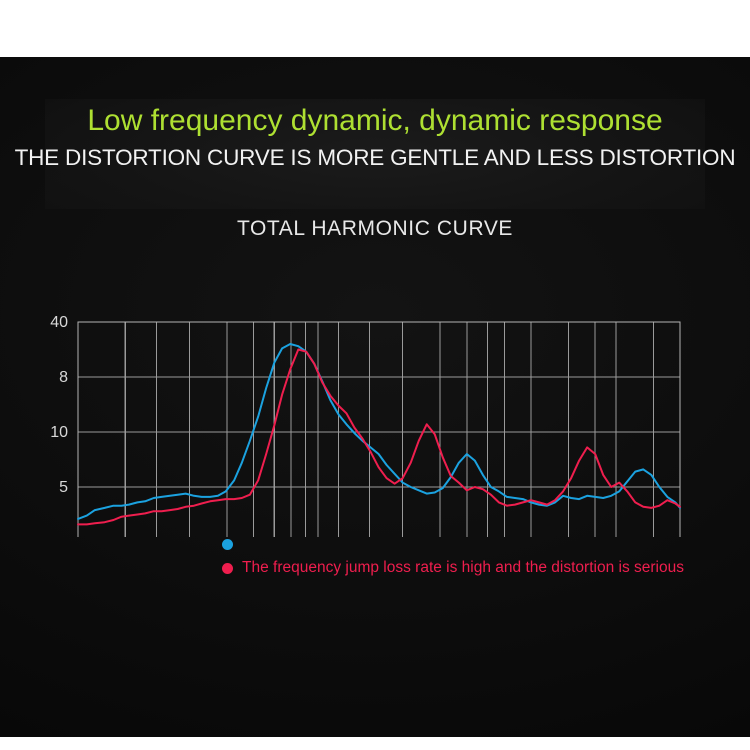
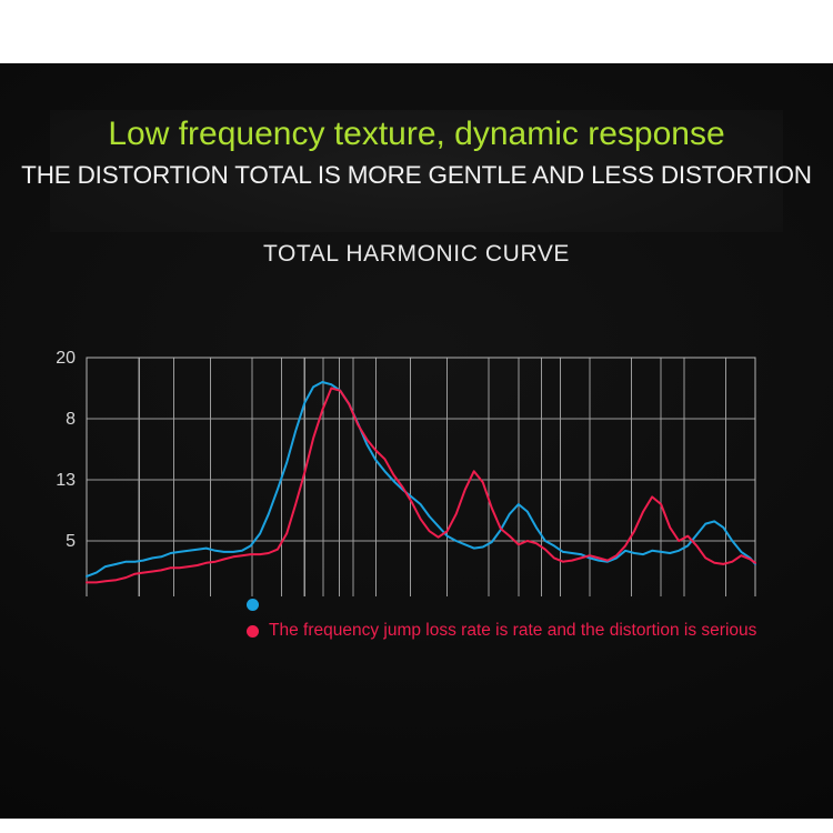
- Low frequency dynamic, dynamic response
+ Low frequency texture, dynamic response
- THE DISTORTION CURVE IS MORE GENTLE AND LESS DISTORTION
+ THE DISTORTION TOTAL IS MORE GENTLE AND LESS DISTORTION
  TOTAL HARMONIC CURVE
  5
- 10
+ 13
  8
- 40
+ 20
- The frequency jump loss rate is high and the distortion is serious
+ The frequency jump loss rate is rate and the distortion is serious
